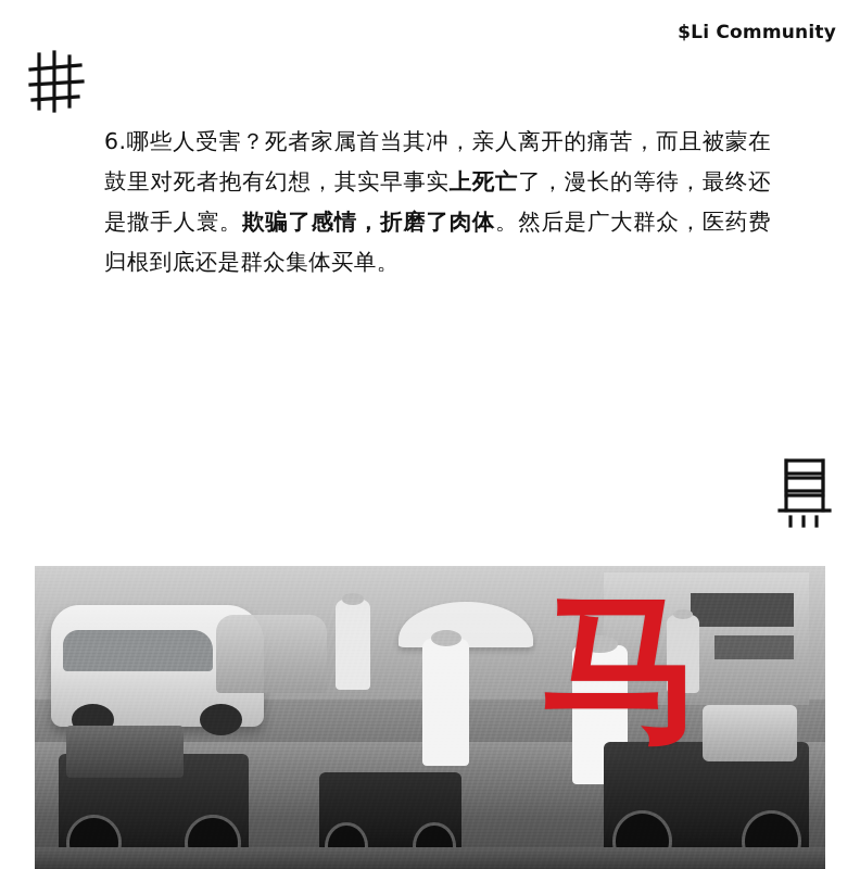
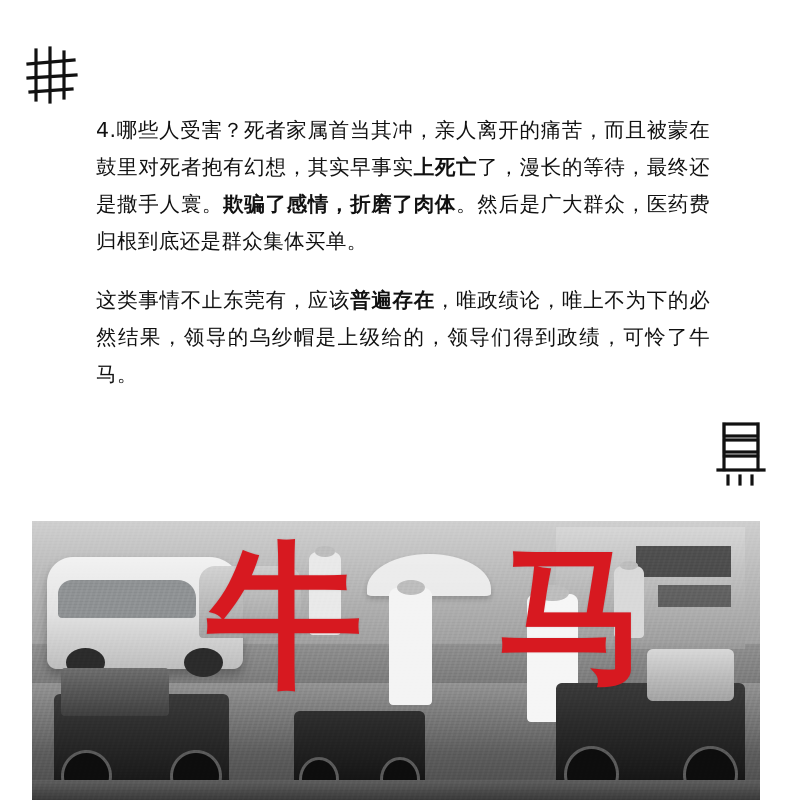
- $Li Community
- 6.哪些人受害？死者家属首当其冲，亲人离开的痛苦，而且被蒙在鼓里对死者抱有幻想，其实早事实上死亡了，漫长的等待，最终还是撒手人寰。欺骗了感情，折磨了肉体。然后是广大群众，医药费归根到底还是群众集体买单。
+ 4.哪些人受害？死者家属首当其冲，亲人离开的痛苦，而且被蒙在鼓里对死者抱有幻想，其实早事实上死亡了，漫长的等待，最终还是撒手人寰。欺骗了感情，折磨了肉体。然后是广大群众，医药费归根到底还是群众集体买单。
+ 这类事情不止东莞有，应该普遍存在，唯政绩论，唯上不为下的必然结果，领导的乌纱帽是上级给的，领导们得到政绩，可怜了牛马。
+ 牛
  马
